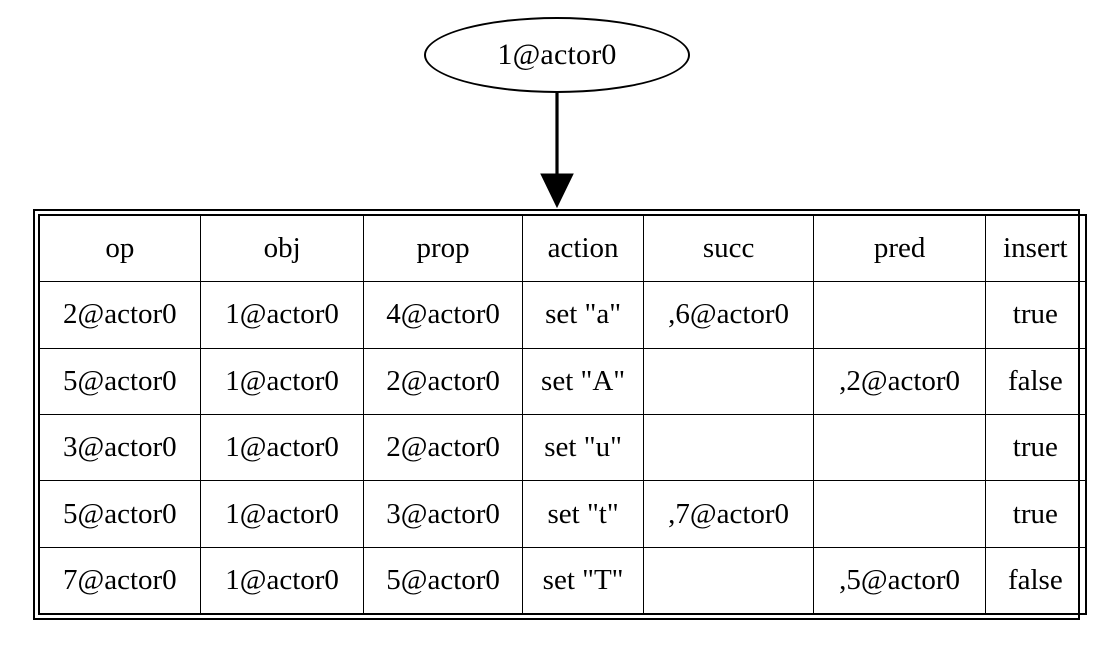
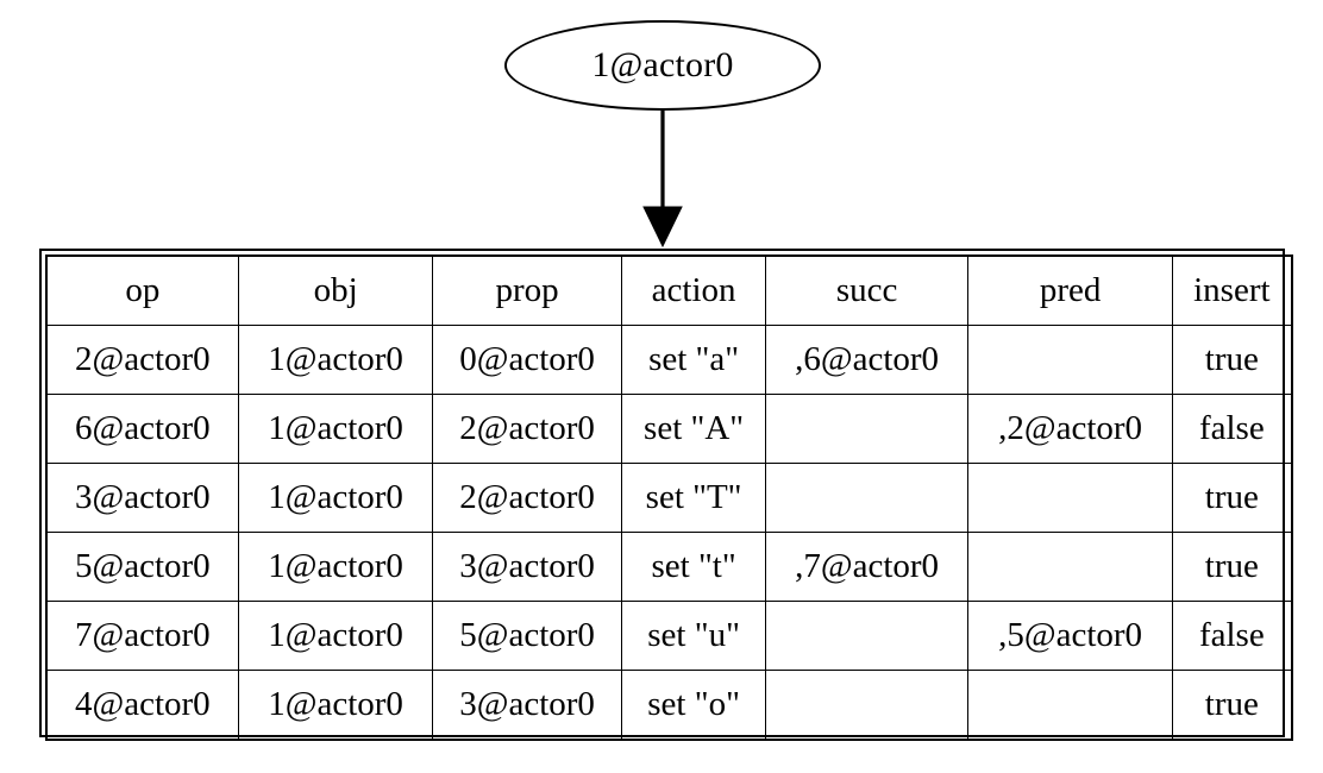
  1@actor0
  op	obj	prop	action	succ	pred	insert
- 2@actor0	1@actor0	4@actor0	set "a"	,6@actor0		true
+ 2@actor0	1@actor0	0@actor0	set "a"	,6@actor0		true
- 5@actor0	1@actor0	2@actor0	set "A"		,2@actor0	false
+ 6@actor0	1@actor0	2@actor0	set "A"		,2@actor0	false
- 3@actor0	1@actor0	2@actor0	set "u"			true
+ 3@actor0	1@actor0	2@actor0	set "T"			true
  5@actor0	1@actor0	3@actor0	set "t"	,7@actor0		true
- 7@actor0	1@actor0	5@actor0	set "T"		,5@actor0	false
+ 7@actor0	1@actor0	5@actor0	set "u"		,5@actor0	false
+ 4@actor0	1@actor0	3@actor0	set "o"			true
